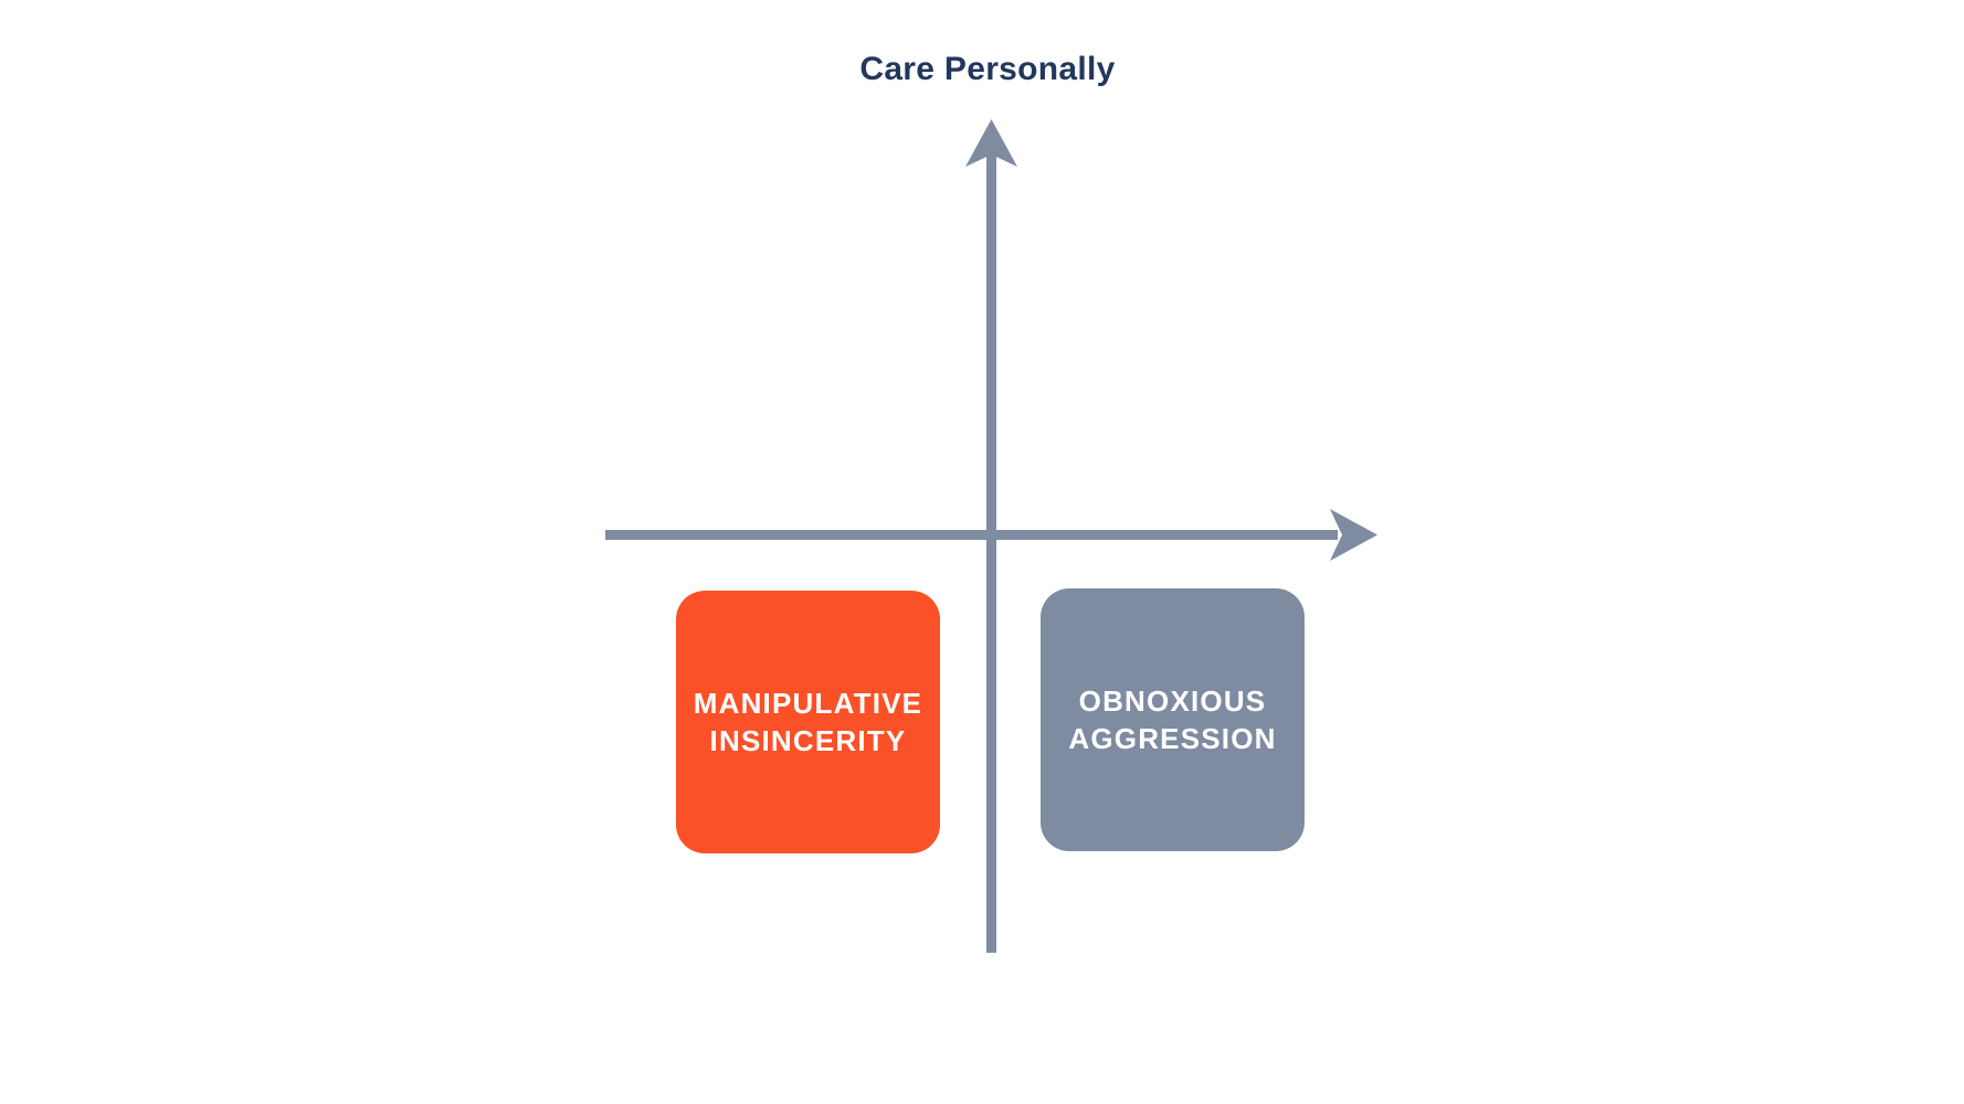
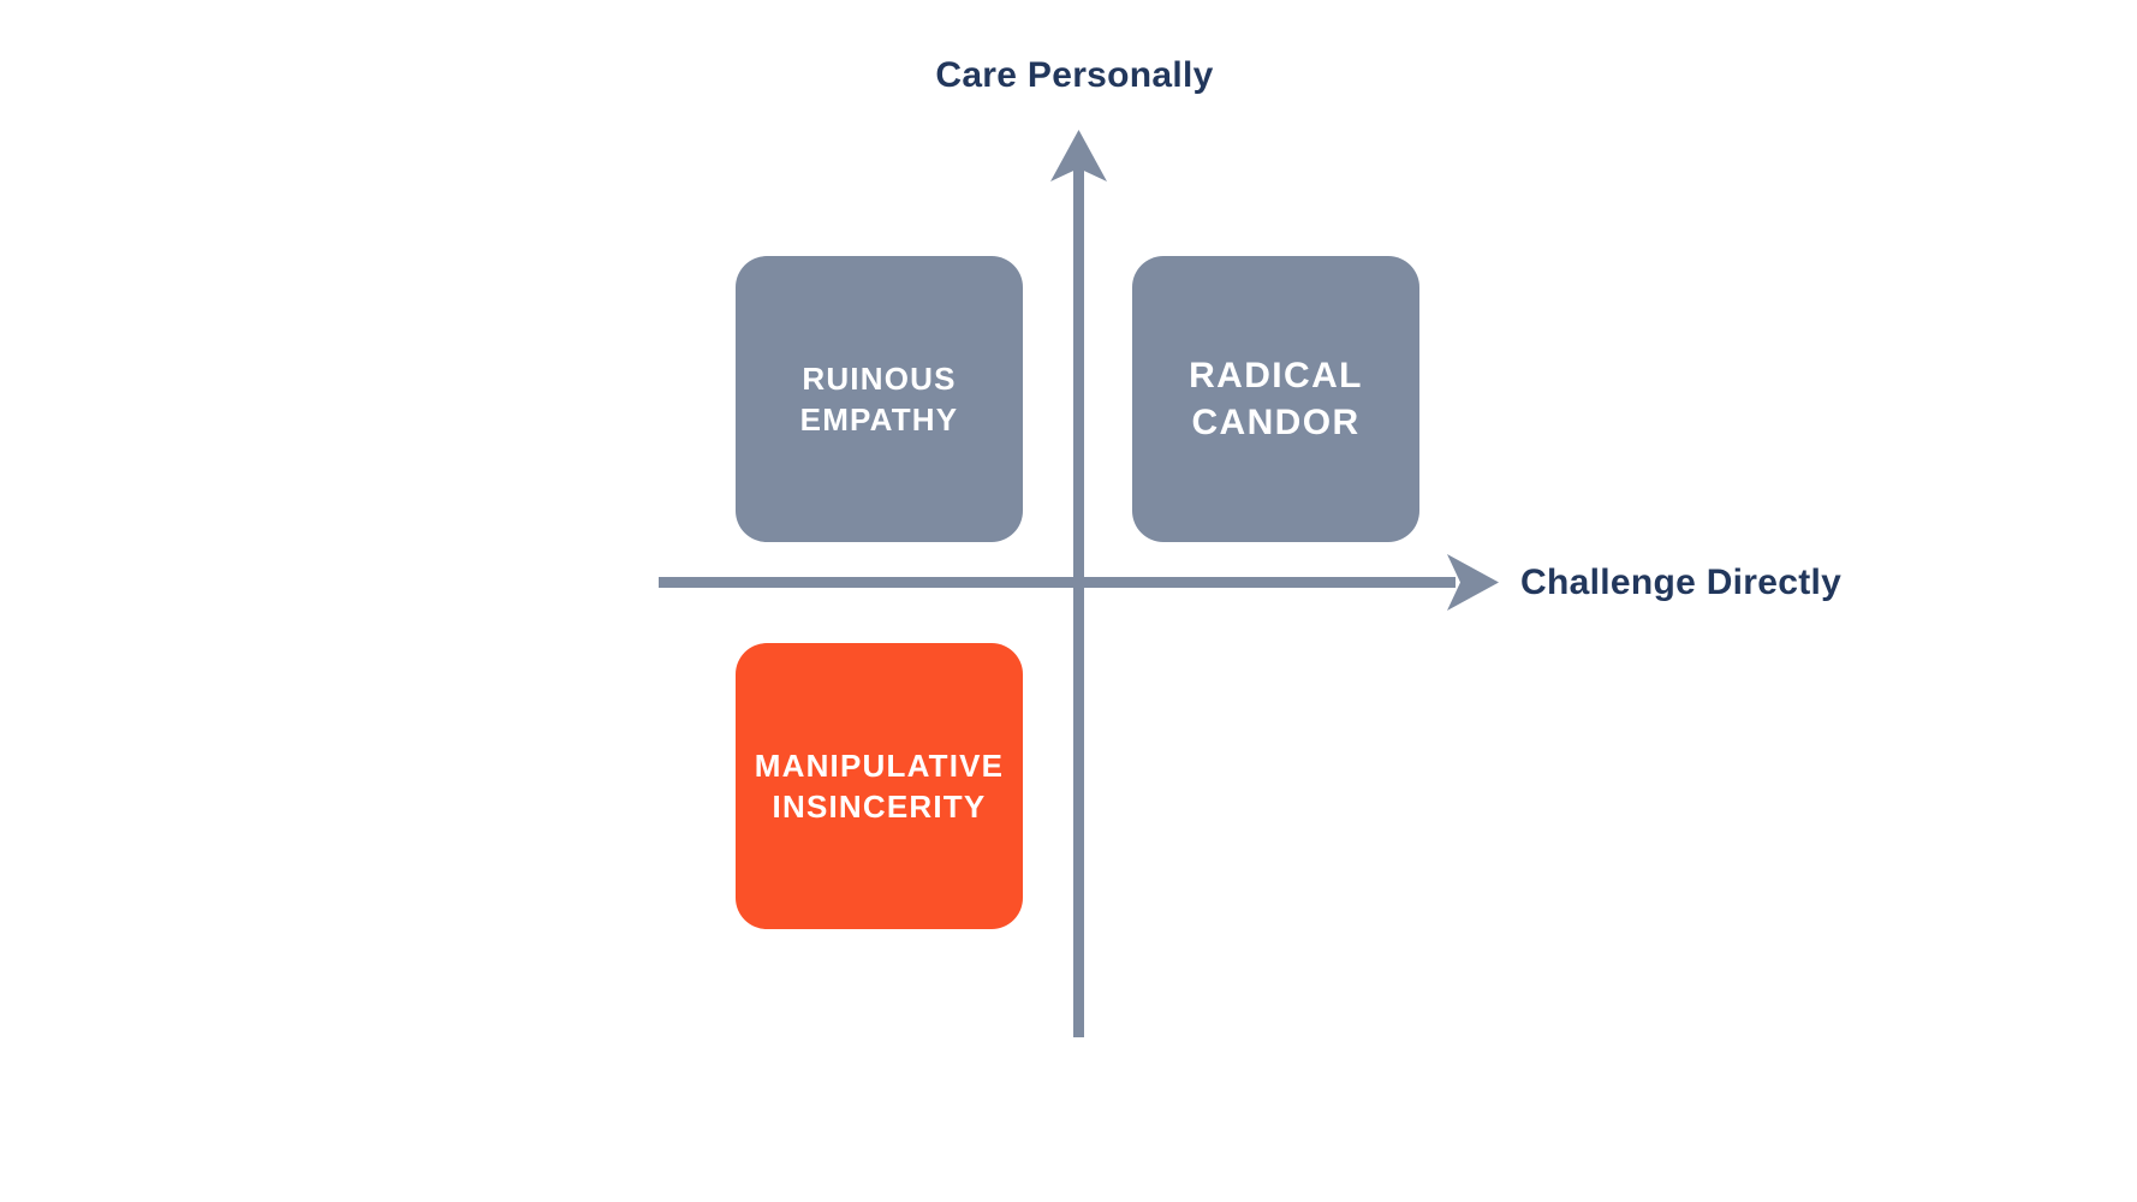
  Care Personally
+ Challenge Directly
+ RUINOUS
+ EMPATHY
+ RADICAL
+ CANDOR
  MANIPULATIVE
  INSINCERITY
- OBNOXIOUS
- AGGRESSION
